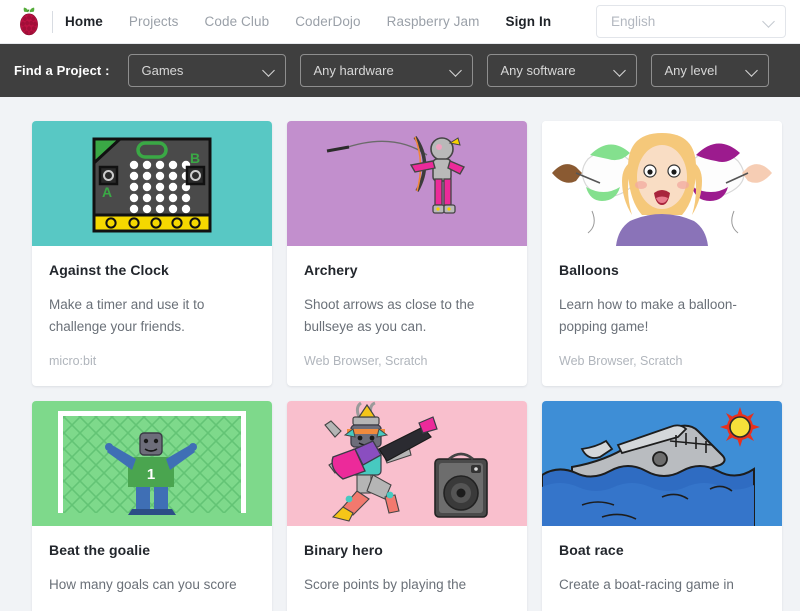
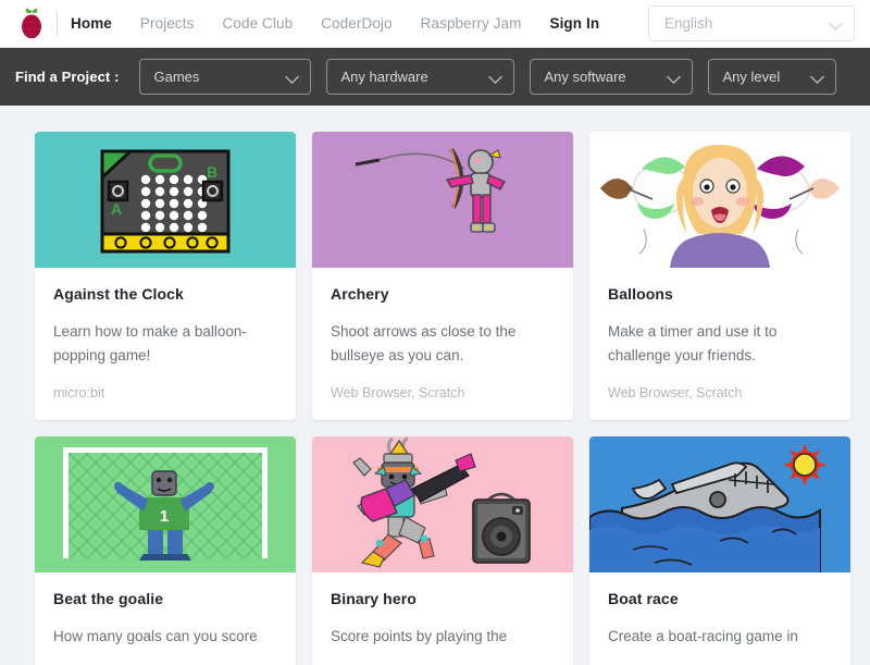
  Home
  Projects
  Code Club
  CoderDojo
  Raspberry Jam
  Sign In
  English
  Find a Project :
  Games
  Any hardware
  Any software
  Any level
  A
  B
  Against the Clock
- Make a timer and use it to challenge your friends.
+ Learn how to make a balloon-popping game!
  micro:bit
  Archery
  Shoot arrows as close to the bullseye as you can.
  Web Browser, Scratch
  Balloons
- Learn how to make a balloon-popping game!
+ Make a timer and use it to challenge your friends.
  Web Browser, Scratch
  1
  Beat the goalie
  How many goals can you score
  Binary hero
  Score points by playing the
  Boat race
  Create a boat-racing game in
